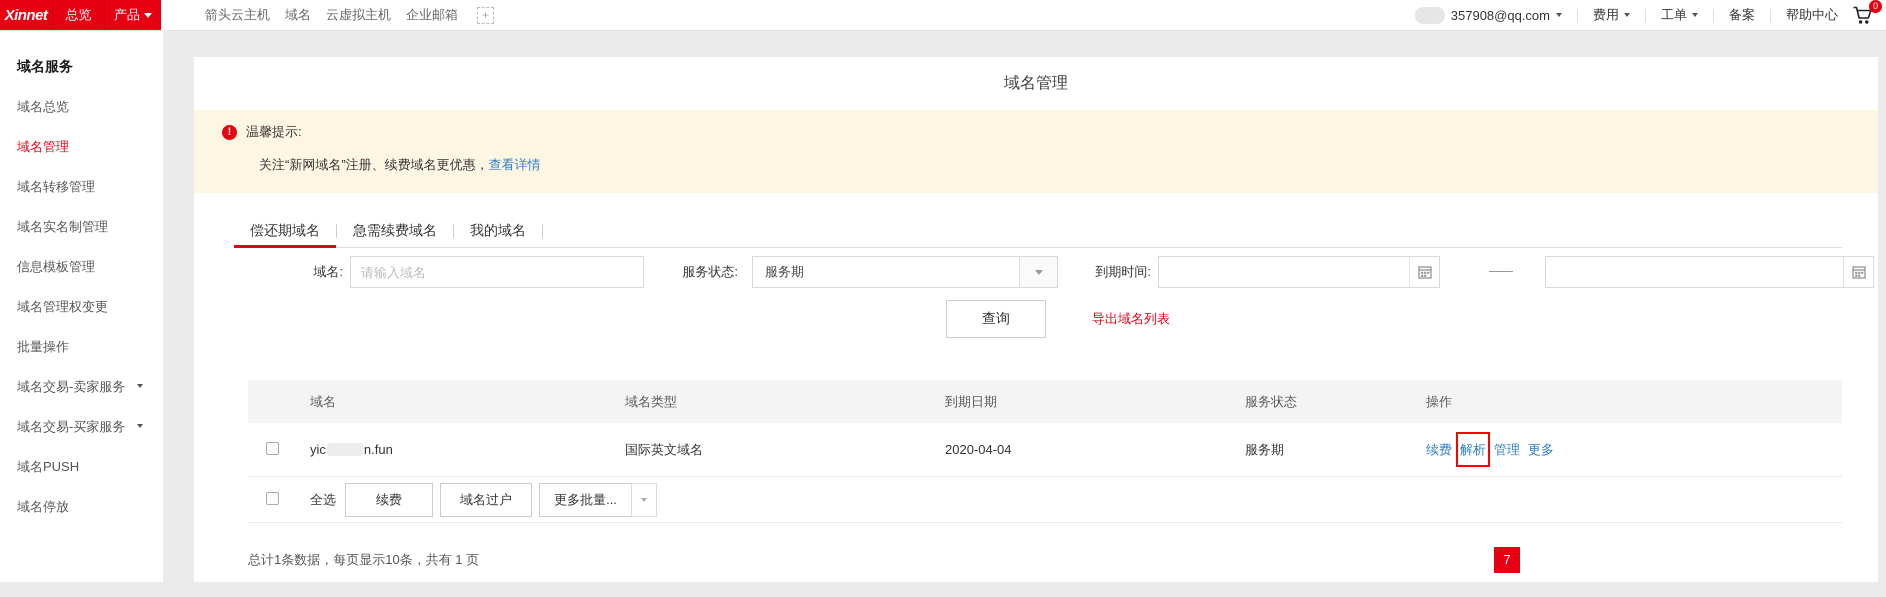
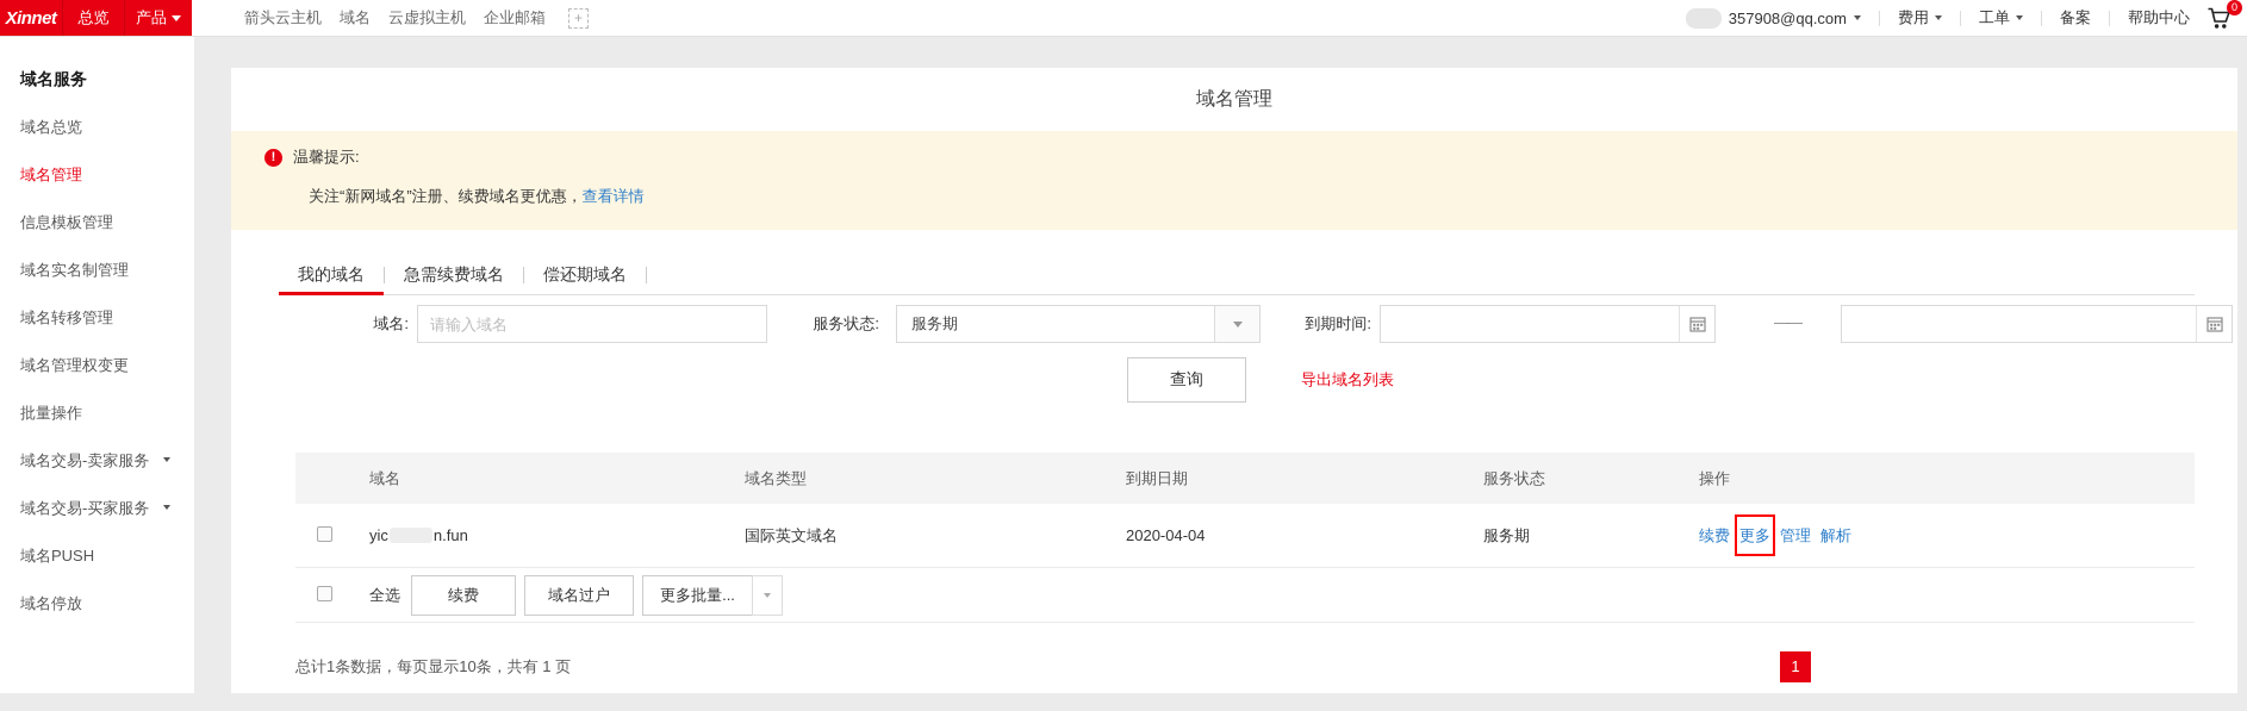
  Xinnet
  总览
  产品
  箭头云主机
  域名
  云虚拟主机
  企业邮箱
  +
  357908@qq.com
  费用
  工单
  备案
  帮助中心
  0
  域名服务
  域名总览
  域名管理
- 域名转移管理
+ 信息模板管理
  域名实名制管理
- 信息模板管理
+ 域名转移管理
  域名管理权变更
  批量操作
  域名交易-卖家服务
  域名交易-买家服务
  域名PUSH
  域名停放
  域名管理
  !
  温馨提示:
  关注“新网域名”注册、续费域名更优惠，查看详情
- 偿还期域名
+ 我的域名
  急需续费域名
- 我的域名
+ 偿还期域名
  域名:
  请输入域名
  服务状态:
  服务期
  到期时间:
  ——
  查询
  导出域名列表
  域名
  域名类型
  到期日期
  服务状态
  操作
  yic n.fun
  国际英文域名
  2020-04-04
  服务期
  续费
- 解析
+ 更多
  管理
- 更多
+ 解析
  全选
  续费
  域名过户
  更多批量...
  总计1条数据，每页显示10条，共有 1 页
- 7
+ 1
